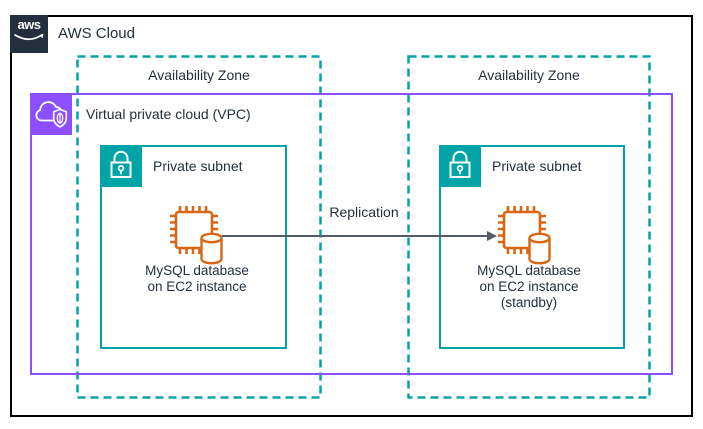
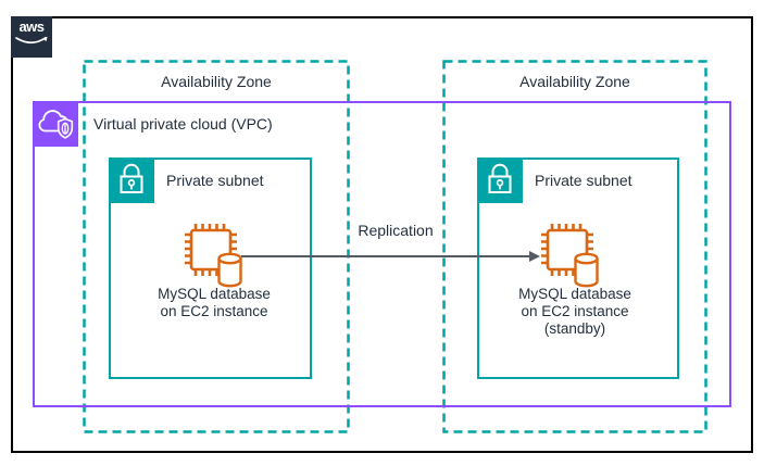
  aws
- AWS Cloud
  Availability Zone
  Availability Zone
  Virtual private cloud (VPC)
  Private subnet
  Private subnet
  Replication
  MySQL database
  on EC2 instance
  MySQL database
  on EC2 instance
  (standby)
